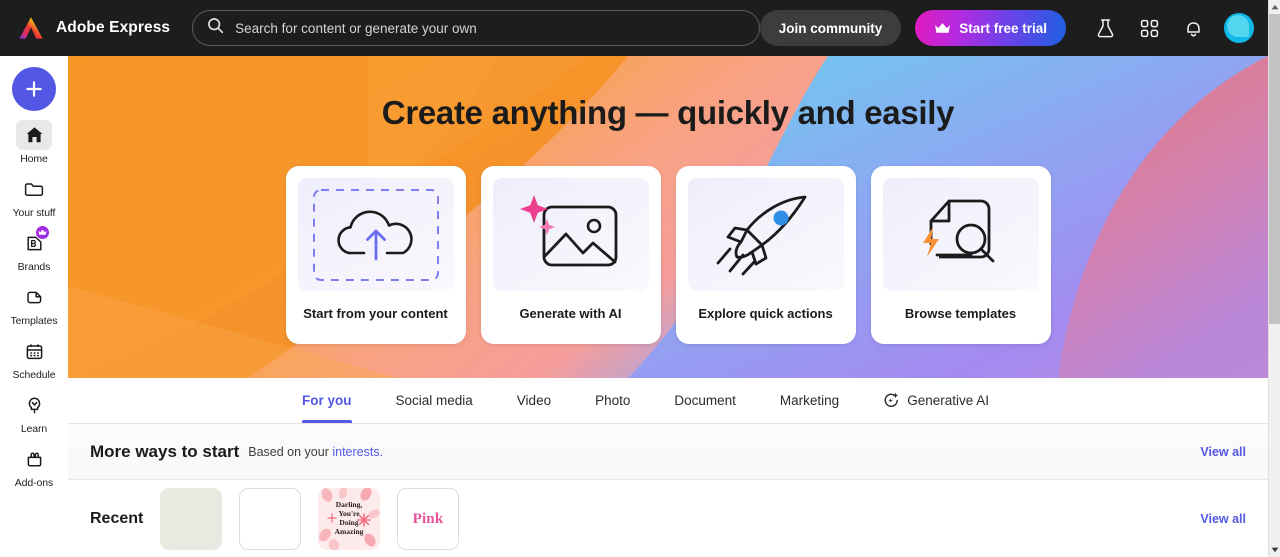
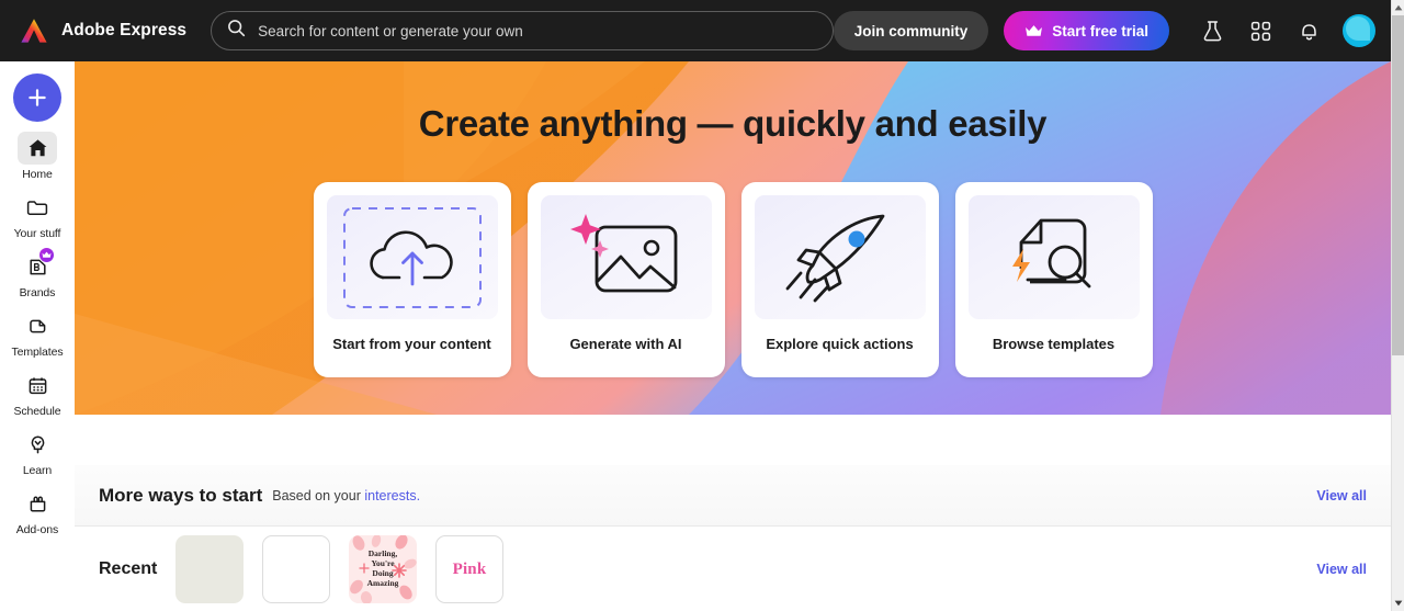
  Adobe Express
  Search for content or generate your own
  Join community
  Start free trial
  Home
  Your stuff
  Brands
  Templates
  Schedule
  Learn
  Add-ons
  Create anything — quickly and easily
  Start from your content
  Generate with AI
  Explore quick actions
  Browse templates
- For you
- Social media
- Video
- Photo
- Document
- Marketing
- Generative AI
  More ways to start
  Based on your interests.
  View all
  Recent
  Darling,
  You're
  Doing
  Amazing
  Pink
  View all
